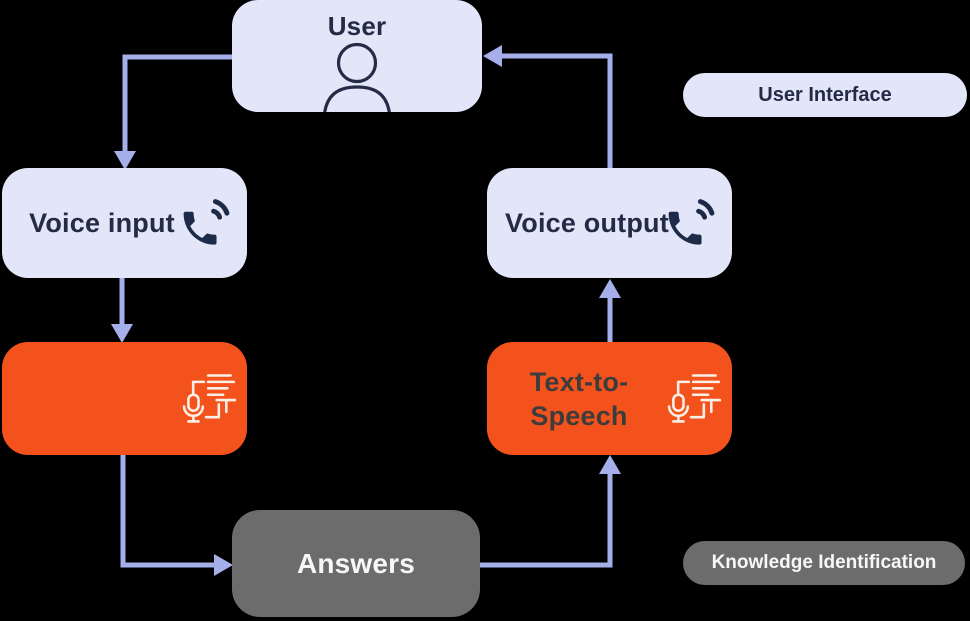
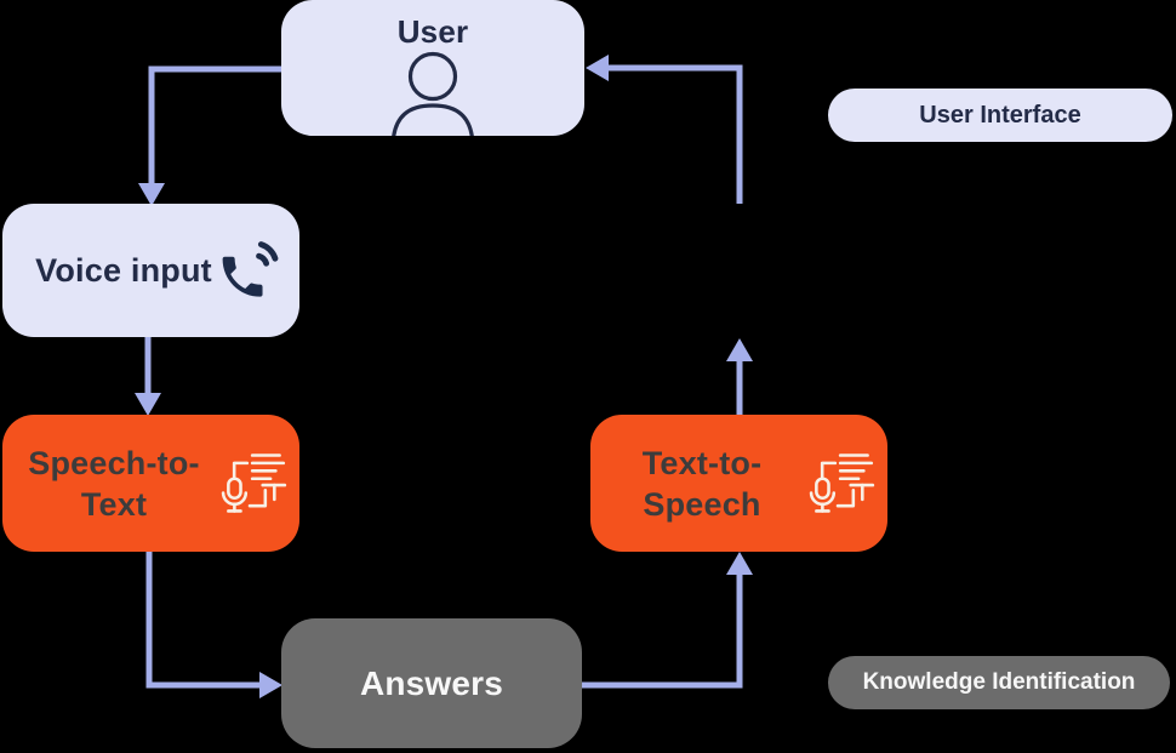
  User
  Voice input
+ Speech-to-Text
  Answers
  Text-to-Speech
- Voice output
  User Interface
  Knowledge Identification
